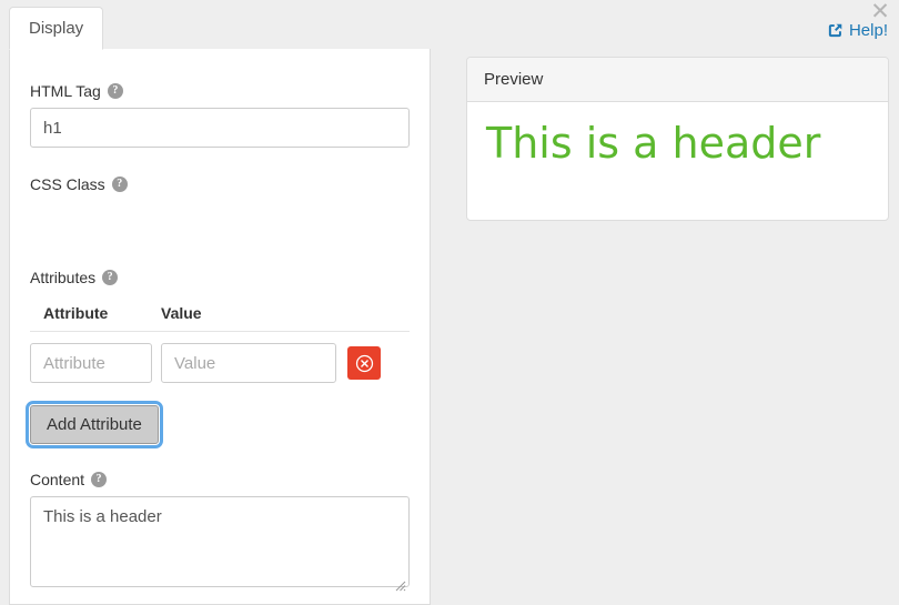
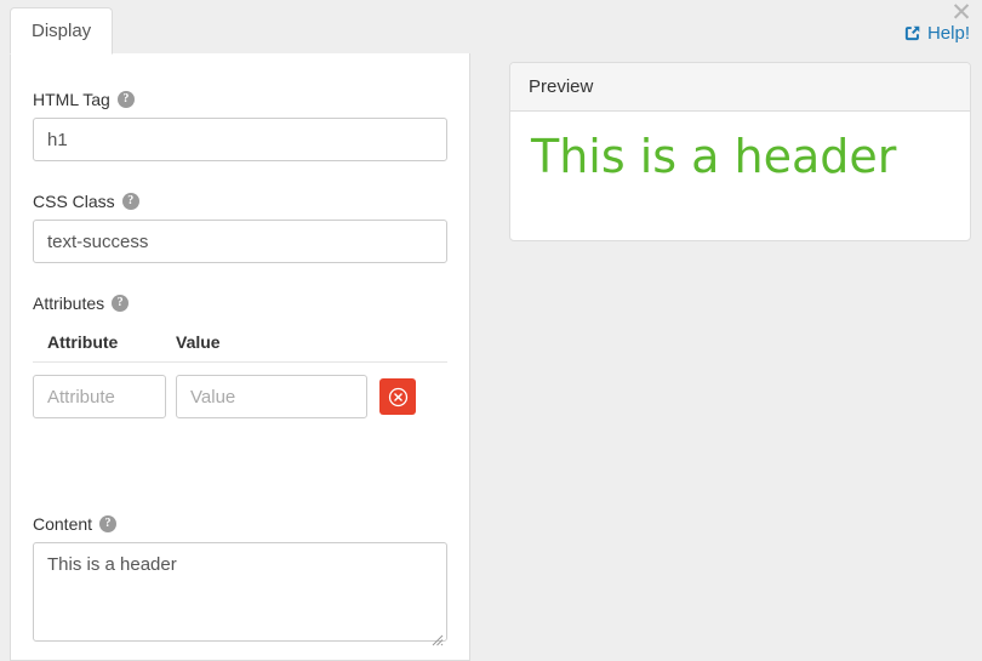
  ✕
  Help!
  Display
  HTML Tag
  ?
  h1
  CSS Class
  ?
+ text-success
  Attributes
  ?
  Attribute
  Value
  Attribute
  Value
- Add Attribute
  Content
  ?
  This is a header
  Preview
  This is a header
